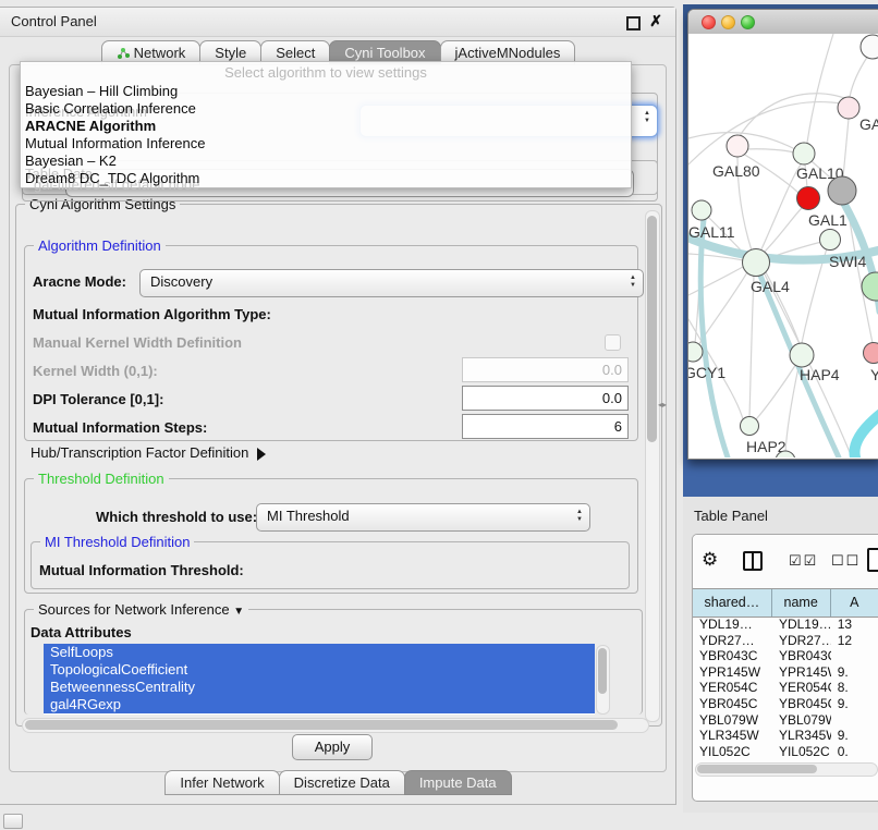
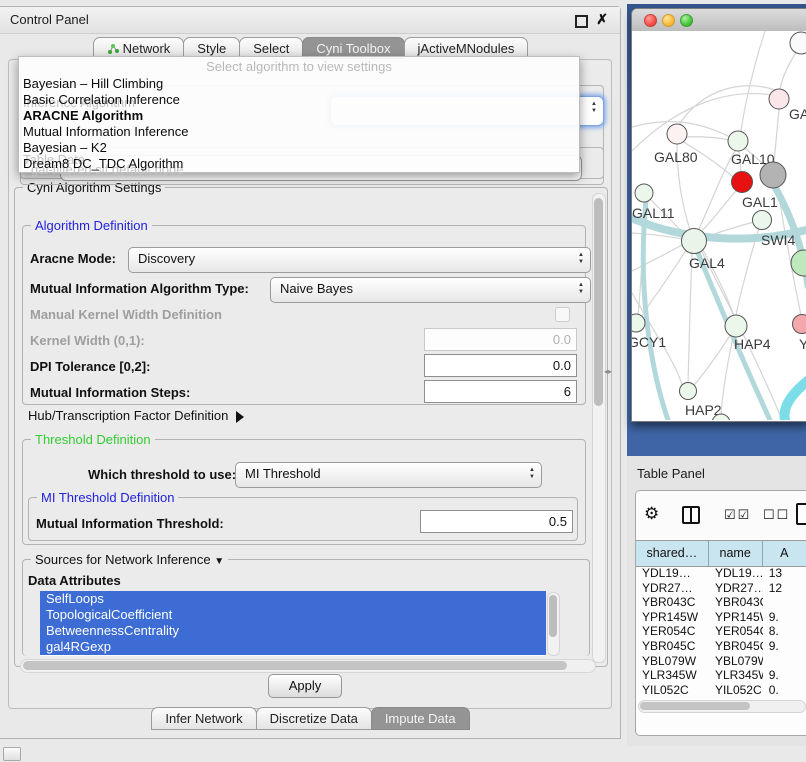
  Control Panel
  ✗
  Network
  Style
  Select
  Cyni Toolbox
  jActiveMNodules
  Cyni Algorithm Settings
  Algorithm Definition
  Aracne Mode:
  Discovery
  Mutual Information Algorithm Type:
+ Naive Bayes
  Manual Kernel Width Definition
  Kernel Width (0,1):
  0.0
- DPI Tolerance [0,1]:
+ DPI Tolerance [0,2]:
  0.0
  Mutual Information Steps:
  6
  Hub/Transcription Factor Definition
  Threshold Definition
  Which threshold to use:
  MI Threshold
  MI Threshold Definition
  Mutual Information Threshold:
+ 0.5
  Sources for Network Inference ▼
  Data Attributes
  SelfLoops
  TopologicalCoefficient
  BetweennessCentrality
  gal4RGexp
  Apply
  Infer Network
  Discretize Data
  Impute Data
  Inference Algorithm
  Table Data
  gal-filtered sif default node
  Select algorithm to view settings
  Bayesian – Hill Climbing
  Basic Correlation Inference
  ARACNE Algorithm
  Mutual Information Inference
  Bayesian – K2
  Dream8 DC_TDC Algorithm
  GAL80
  GAL10
  GAL1
  GAL11
  SWI4
  GAL4
  GCY1
  HAP4
  Y
  HAP2
  Table Panel
  ⚙
  ☑☑
  ☐☐
  shared…
  name
  A
  YDL19…
  YDL19…
  13
  YDR27…
  YDR27…
  12
  YBR043C
  YBR043
  YPR145W
  YPR145
  9.
  YER054C
  YER054
  8.
  YBR045C
  YBR045
  9.
  YBL079W
  YBL079
  YLR345W
  YLR345
  9.
  YIL052C
  YIL052C
  0.
  ◂▸
